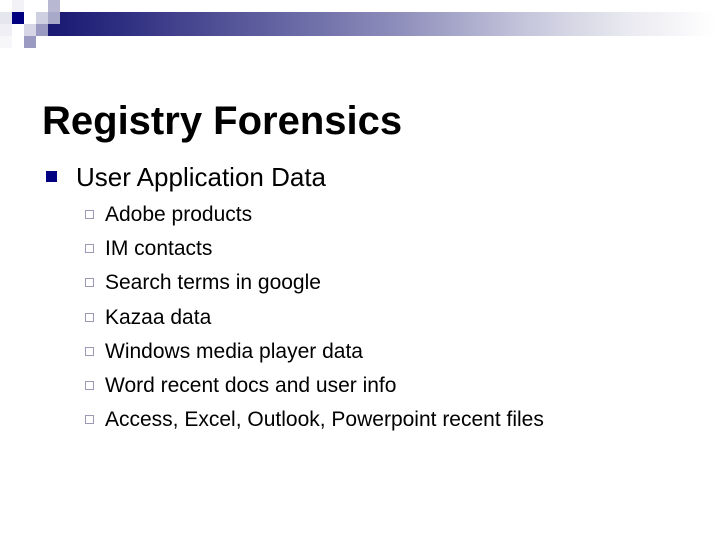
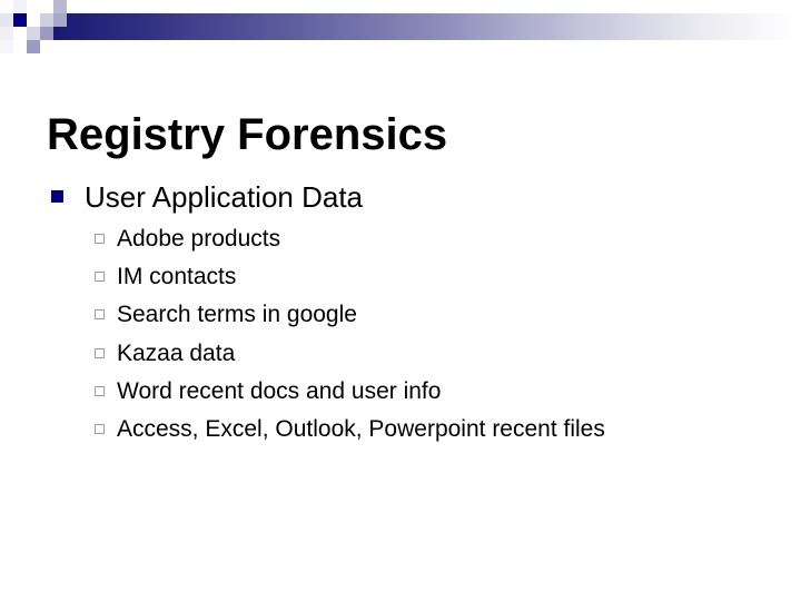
  Registry Forensics
  User Application Data
  Adobe products
  IM contacts
  Search terms in google
  Kazaa data
- Windows media player data
  Word recent docs and user info
  Access, Excel, Outlook, Powerpoint recent files
